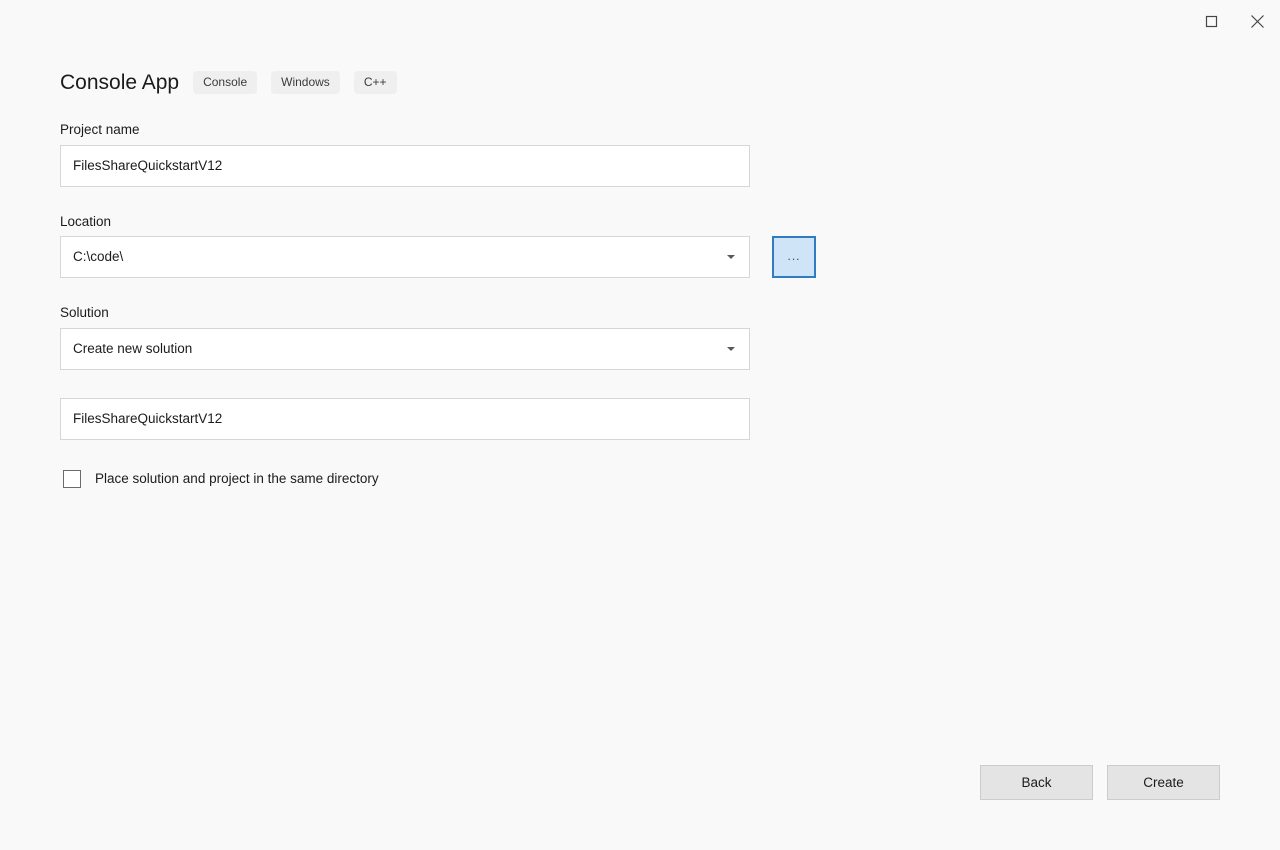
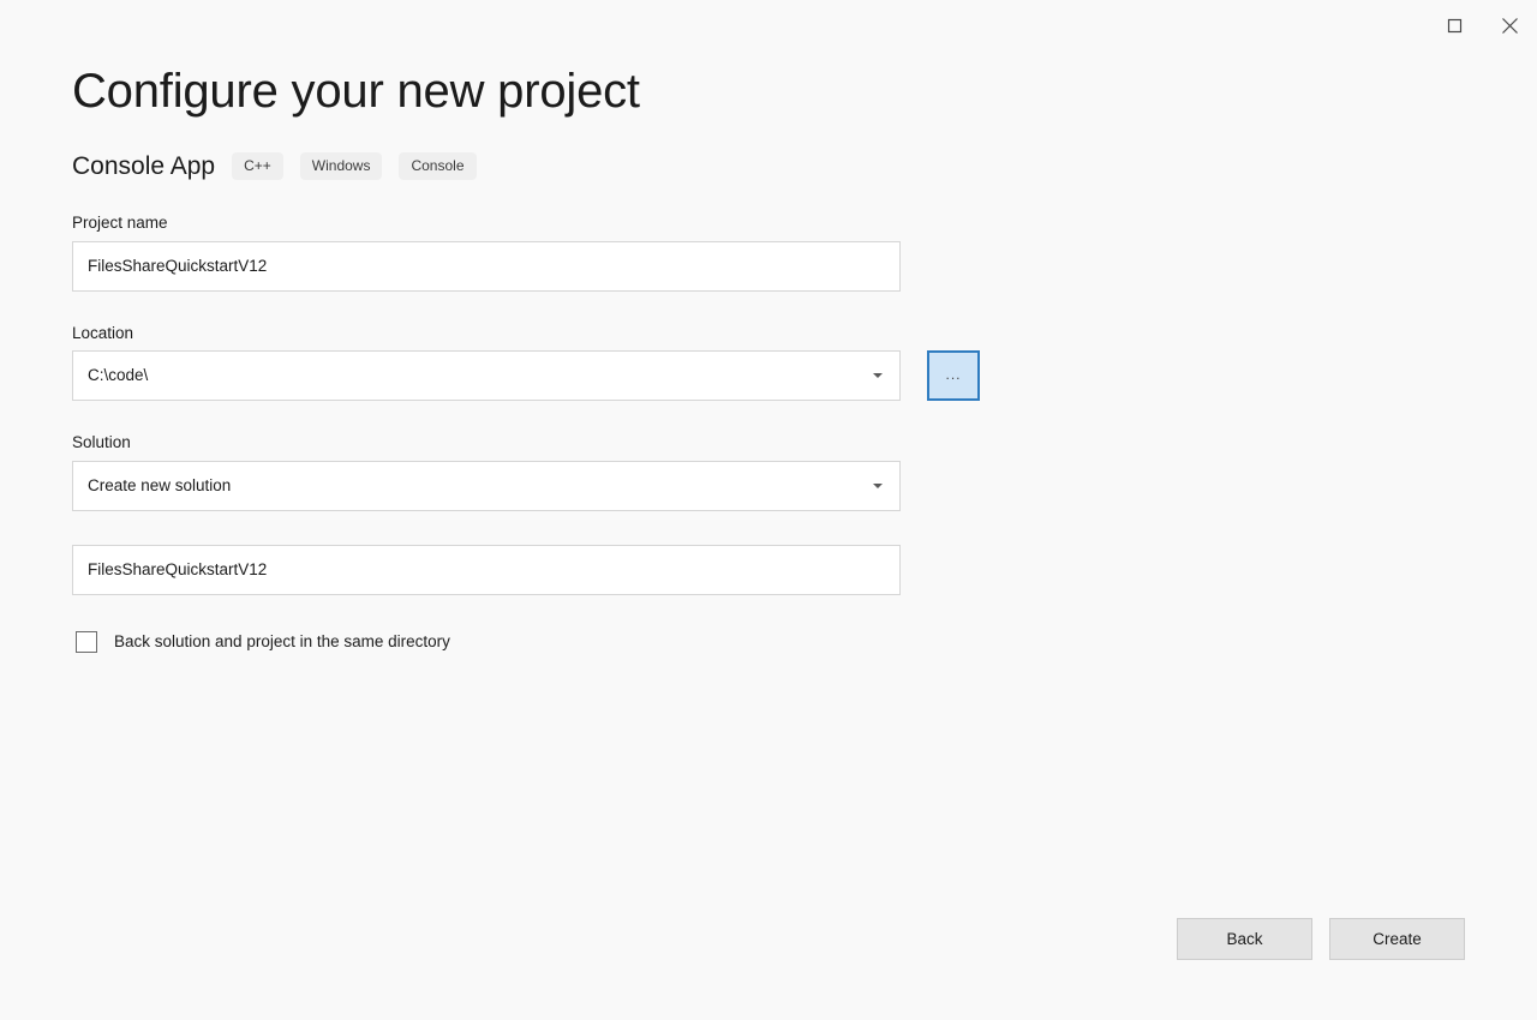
+ Configure your new project
  Console App
- Console
+ C++
  Windows
- C++
+ Console
  Project name
  FilesShareQuickstartV12
  Location
  C:\code\
  ...
  Solution
  Create new solution
  FilesShareQuickstartV12
- Place solution and project in the same directory
+ Back solution and project in the same directory
  Back
  Create
